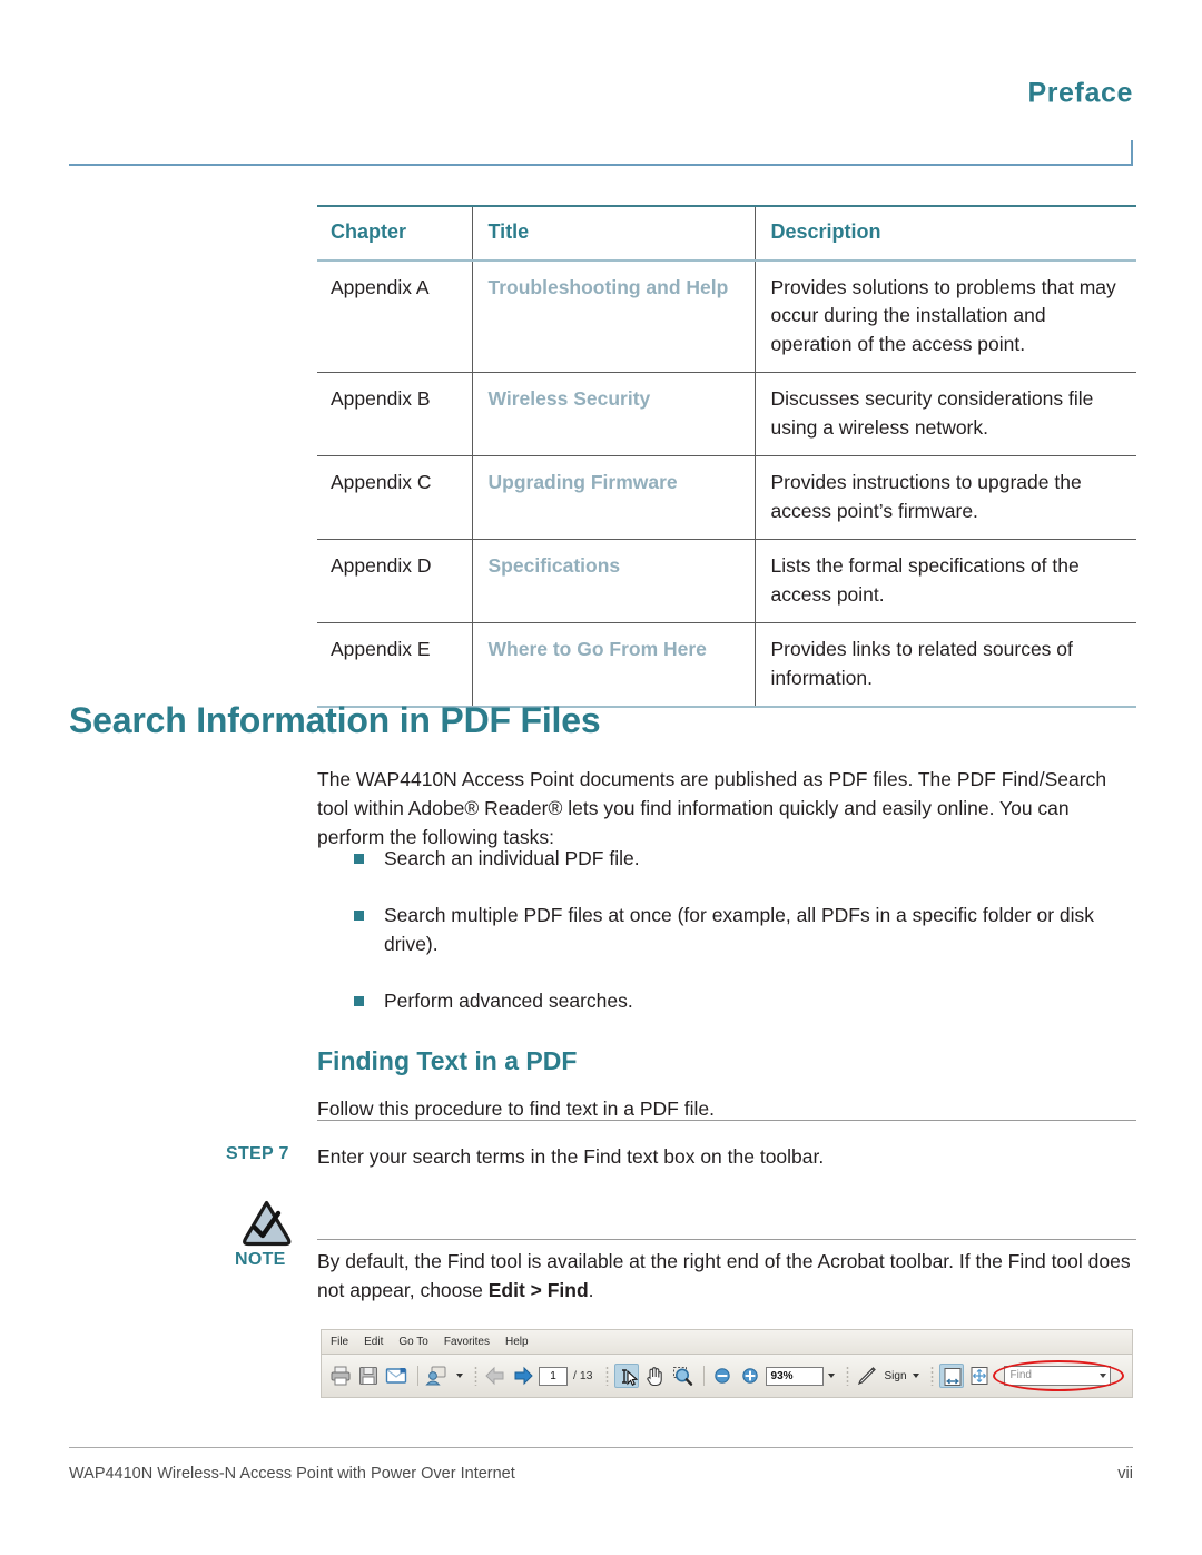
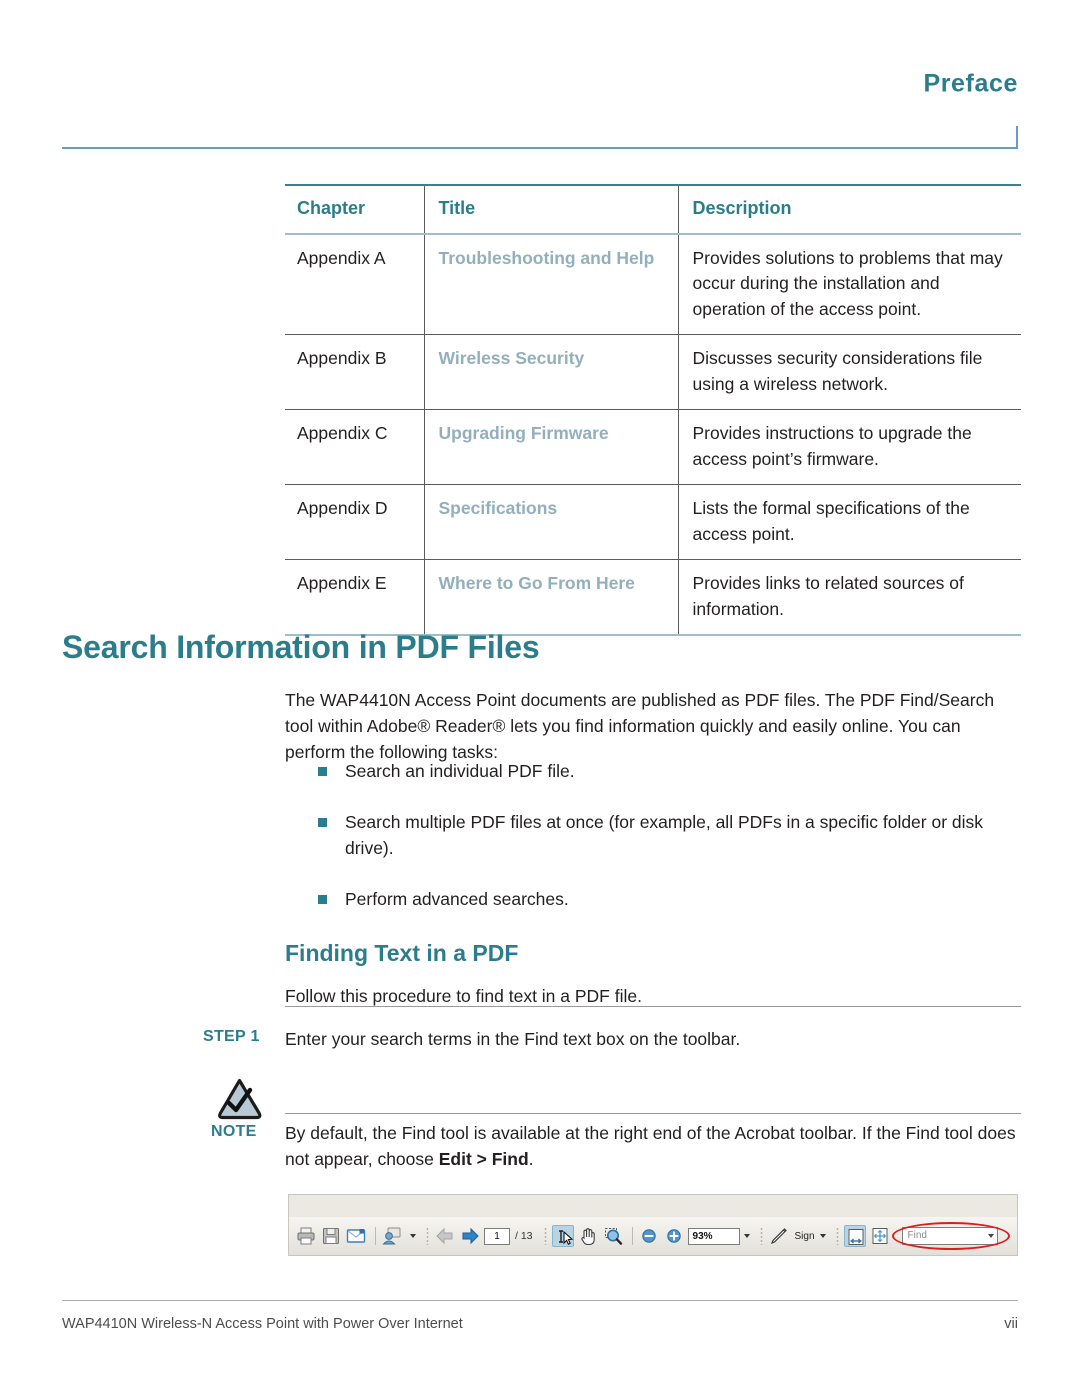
  Preface
  Chapter	Title	Description
  Appendix A	Troubleshooting and Help	Provides solutions to problems that may occur during the installation and operation of the access point.
  Appendix B	Wireless Security	Discusses security considerations file using a wireless network.
  Appendix C	Upgrading Firmware	Provides instructions to upgrade the access point’s firmware.
  Appendix D	Specifications	Lists the formal specifications of the access point.
  Appendix E	Where to Go From Here	Provides links to related sources of information.
  Search Information in PDF Files
  The WAP4410N Access Point documents are published as PDF files. The PDF Find/Search tool within Adobe® Reader® lets you find information quickly and easily online. You can perform the following tasks:
  Search an individual PDF file.
  Search multiple PDF files at once (for example, all PDFs in a specific folder or disk drive).
  Perform advanced searches.
  Finding Text in a PDF
  Follow this procedure to find text in a PDF file.
- STEP 7
+ STEP 1
  Enter your search terms in the Find text box on the toolbar.
  NOTE
  By default, the Find tool is available at the right end of the Acrobat toolbar. If the Find tool does not appear, choose Edit > Find.
- File
- Edit
- Go To
- Favorites
- Help
  1
  / 13
  93%
  Sign
  Find
  WAP4410N Wireless-N Access Point with Power Over Internet
  vii
